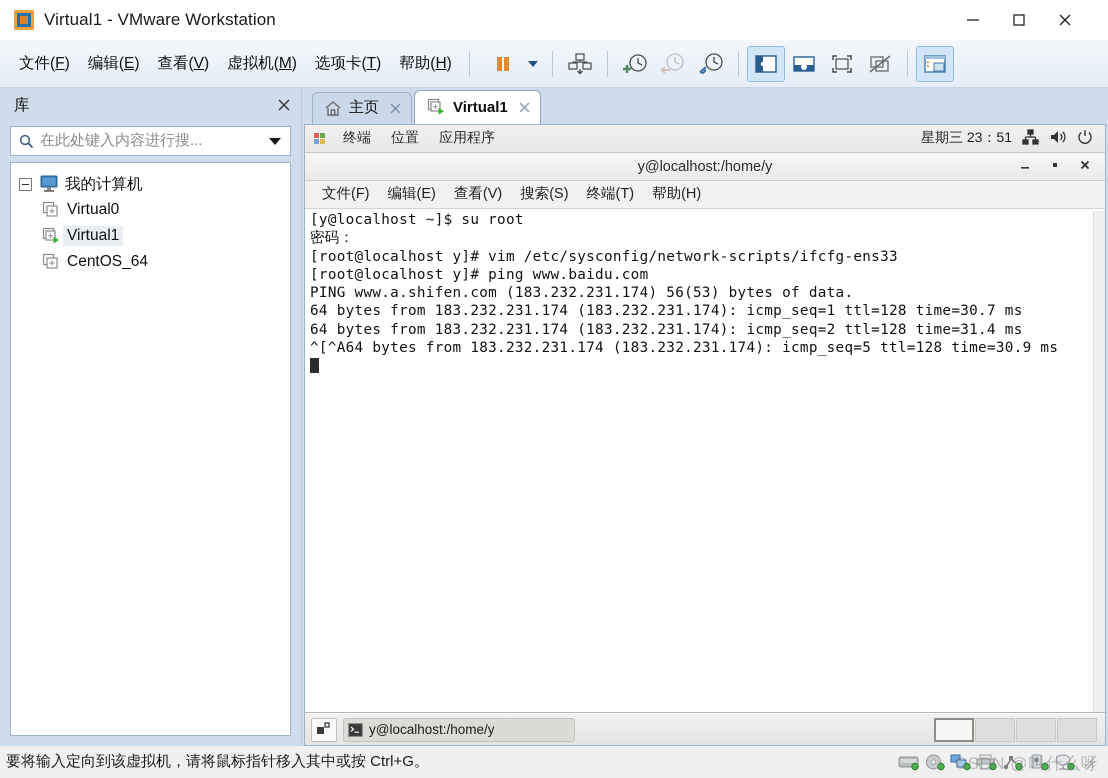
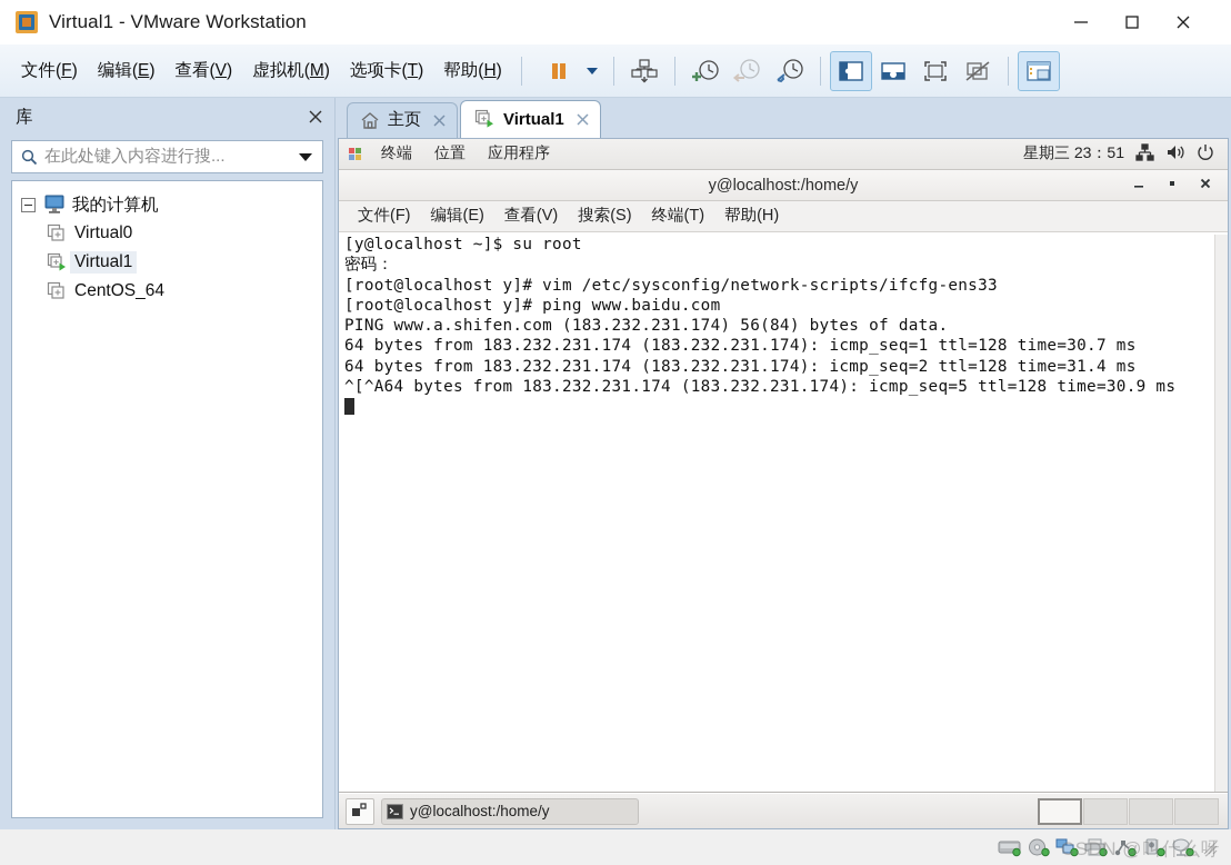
  Virtual1 - VMware Workstation
  文件(F)
  编辑(E)
  查看(V)
  虚拟机(M)
  选项卡(T)
  帮助(H)
  库
  在此处键入内容进行搜...
  我的计算机
  Virtual0
  Virtual1
  CentOS_64
  主页
  Virtual1
  终端
  位置
  应用程序
  星期三 23：51
  y@localhost:/home/y
  文件(F)
  编辑(E)
  查看(V)
  搜索(S)
  终端(T)
  帮助(H)
- [y@localhost ~]$ su root 密码： [root@localhost y]# vim /etc/sysconfig/network-scripts/ifcfg-ens33 [root@localhost y]# ping www.baidu.com PING www.a.shifen.com (183.232.231.174) 56(53) bytes of data. 64 bytes from 183.232.231.174 (183.232.231.174): icmp_seq=1 ttl=128 time=30.7 ms 64 bytes from 183.232.231.174 (183.232.231.174): icmp_seq=2 ttl=128 time=31.4 ms ^[^A64 bytes from 183.232.231.174 (183.232.231.174): icmp_seq=5 ttl=128 time=30.9 ms
+ [y@localhost ~]$ su root 密码： [root@localhost y]# vim /etc/sysconfig/network-scripts/ifcfg-ens33 [root@localhost y]# ping www.baidu.com PING www.a.shifen.com (183.232.231.174) 56(84) bytes of data. 64 bytes from 183.232.231.174 (183.232.231.174): icmp_seq=1 ttl=128 time=30.7 ms 64 bytes from 183.232.231.174 (183.232.231.174): icmp_seq=2 ttl=128 time=31.4 ms ^[^A64 bytes from 183.232.231.174 (183.232.231.174): icmp_seq=5 ttl=128 time=30.9 ms
  y@localhost:/home/y
- 要将输入定向到该虚拟机，请将鼠标指针移入其中或按 Ctrl+G。
  CSDN @叫什么呀
